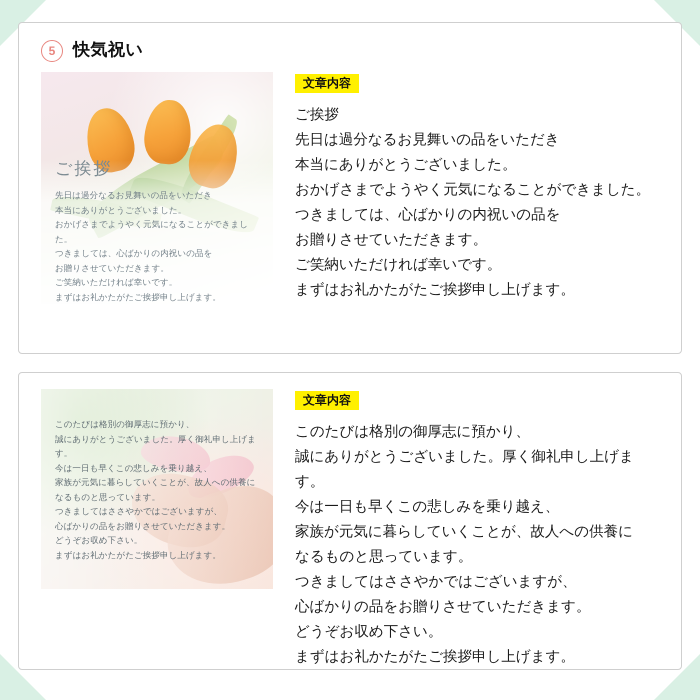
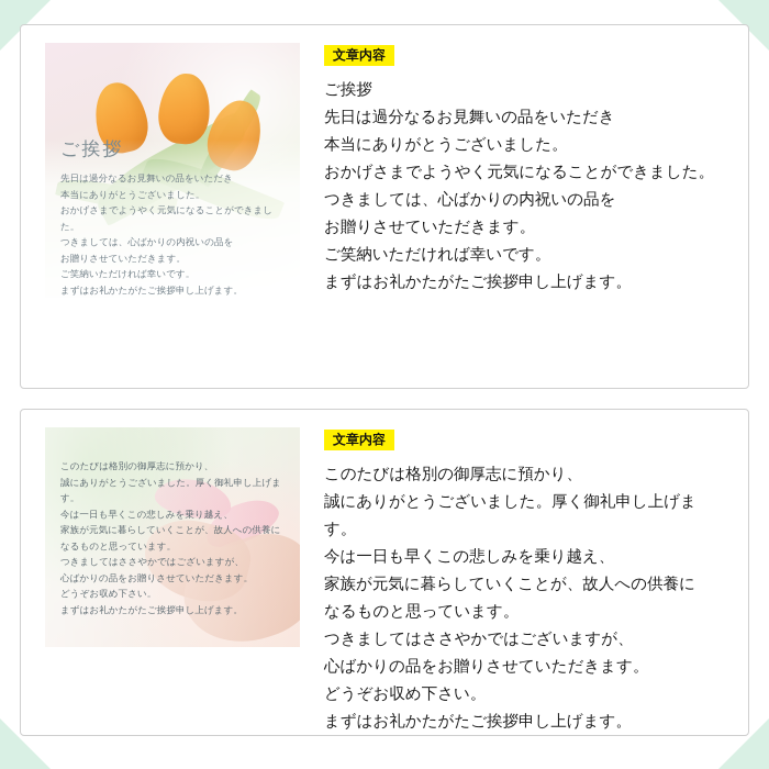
- 5
- 快気祝い
  ご挨拶
  先日は過分なるお見舞いの品をいただき
  本当にありがとうございました。
  おかげさまでようやく元気になることができました。
  つきましては、心ばかりの内祝いの品を
  お贈りさせていただきます。
  ご笑納いただければ幸いです。
  まずはお礼かたがたご挨拶申し上げます。
  文章内容
  ご挨拶
  先日は過分なるお見舞いの品をいただき
  本当にありがとうございました。
  おかげさまでようやく元気になることができました。
  つきましては、心ばかりの内祝いの品を
  お贈りさせていただきます。
  ご笑納いただければ幸いです。
  まずはお礼かたがたご挨拶申し上げます。
  このたびは格別の御厚志に預かり、
  誠にありがとうございました。厚く御礼申し上げます。
  今は一日も早くこの悲しみを乗り越え、
  家族が元気に暮らしていくことが、故人への供養に
  なるものと思っています。
  つきましてはささやかではございますが、
  心ばかりの品をお贈りさせていただきます。
  どうぞお収め下さい。
  まずはお礼かたがたご挨拶申し上げます。
  文章内容
  このたびは格別の御厚志に預かり、
  誠にありがとうございました。厚く御礼申し上げます。
  今は一日も早くこの悲しみを乗り越え、
  家族が元気に暮らしていくことが、故人への供養に
  なるものと思っています。
  つきましてはささやかではございますが、
  心ばかりの品をお贈りさせていただきます。
  どうぞお収め下さい。
  まずはお礼かたがたご挨拶申し上げます。
